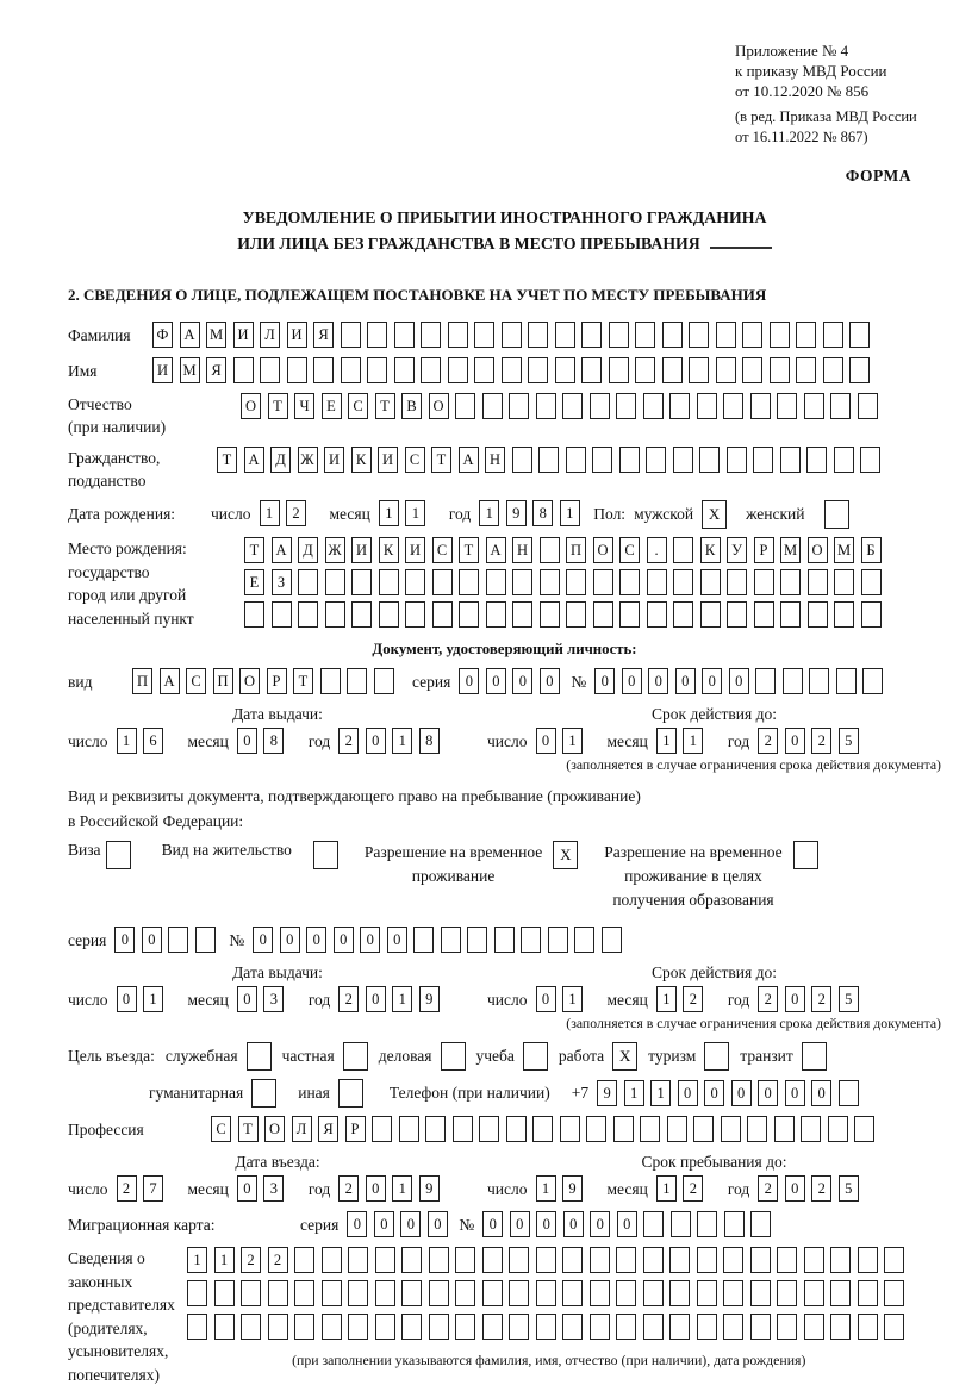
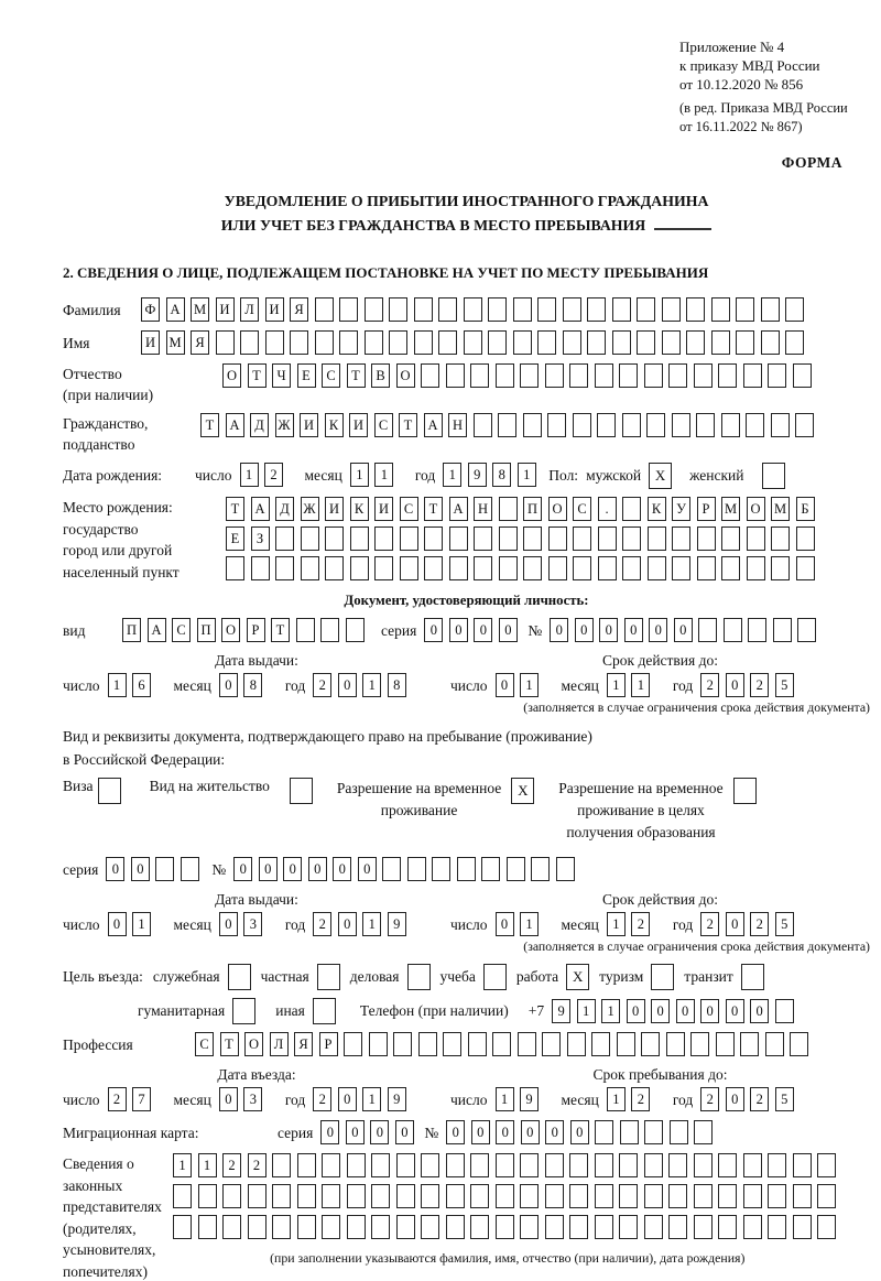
  Приложение № 4
  к приказу МВД России
  от 10.12.2020 № 856
  (в ред. Приказа МВД России
  от 16.11.2022 № 867)
  ФОРМА
  УВЕДОМЛЕНИЕ О ПРИБЫТИИ ИНОСТРАННОГО ГРАЖДАНИНА
- ИЛИ ЛИЦА БЕЗ ГРАЖДАНСТВА В МЕСТО ПРЕБЫВАНИЯ
+ ИЛИ УЧЕТ БЕЗ ГРАЖДАНСТВА В МЕСТО ПРЕБЫВАНИЯ
  2. СВЕДЕНИЯ О ЛИЦЕ, ПОДЛЕЖАЩЕМ ПОСТАНОВКЕ НА УЧЕТ ПО МЕСТУ ПРЕБЫВАНИЯ
  Фамилия
  Ф А М И Л И Я
  Имя
  И М Я
  Отчество
  (при наличии)
  О Т Ч Е С Т В О
  Гражданство,
  подданство
  Т А Д Ж И К И С Т А Н
  Дата рождения:
  число
  1 2
  месяц
  1 1
  год
  1 9 8 1
  Пол:
  мужской
  X
  женский
  Место рождения:
  государство
  город или другой
  населенный пункт
  Т А Д Ж И К И С Т А Н П О С . К У Р М О М Б
  Е З
  Документ, удостоверяющий личность:
  вид
  П А С П О Р Т
  серия
  0 0 0 0
  №
  0 0 0 0 0 0
  Дата выдачи:
  число
  1 6
  месяц
  0 8
  год
  2 0 1 8
  Срок действия до:
  число
  0 1
  месяц
  1 1
  год
  2 0 2 5
  (заполняется в случае ограничения срока действия документа)
  Вид и реквизиты документа, подтверждающего право на пребывание (проживание)
  в Российской Федерации:
  Виза
  Вид на жительство
  Разрешение на временное
  проживание
  X
  Разрешение на временное
  проживание в целях
  получения образования
  серия
  0 0
  №
  0 0 0 0 0 0
  Дата выдачи:
  число
  0 1
  месяц
  0 3
  год
  2 0 1 9
  Срок действия до:
  число
  0 1
  месяц
  1 2
  год
  2 0 2 5
  (заполняется в случае ограничения срока действия документа)
  Цель въезда:
  служебная
  частная
  деловая
  учеба
  работа
  X
  туризм
  транзит
  гуманитарная
  иная
  Телефон (при наличии)
  +7
  9 1 1 0 0 0 0 0 0
  Профессия
  С Т О Л Я Р
  Дата въезда:
  число
  2 7
  месяц
  0 3
  год
  2 0 1 9
  Срок пребывания до:
  число
  1 9
  месяц
  1 2
  год
  2 0 2 5
  Миграционная карта:
  серия
  0 0 0 0
  №
  0 0 0 0 0 0
  Сведения о
  законных
  представителях
  (родителях,
  усыновителях,
  попечителях)
  1 1 2 2
  (при заполнении указываются фамилия, имя, отчество (при наличии), дата рождения)
